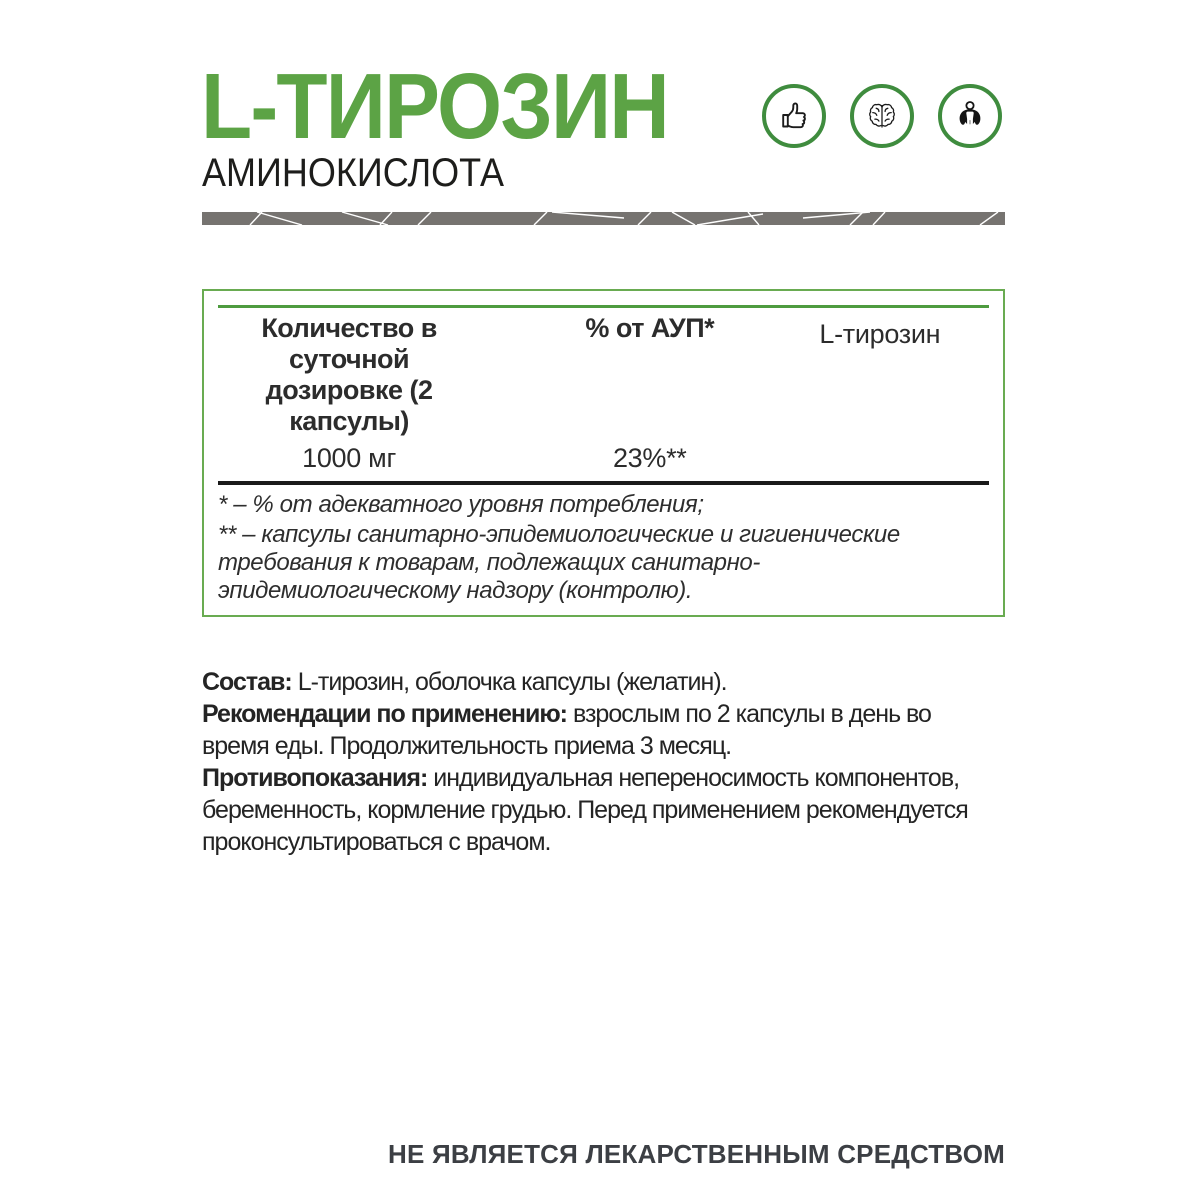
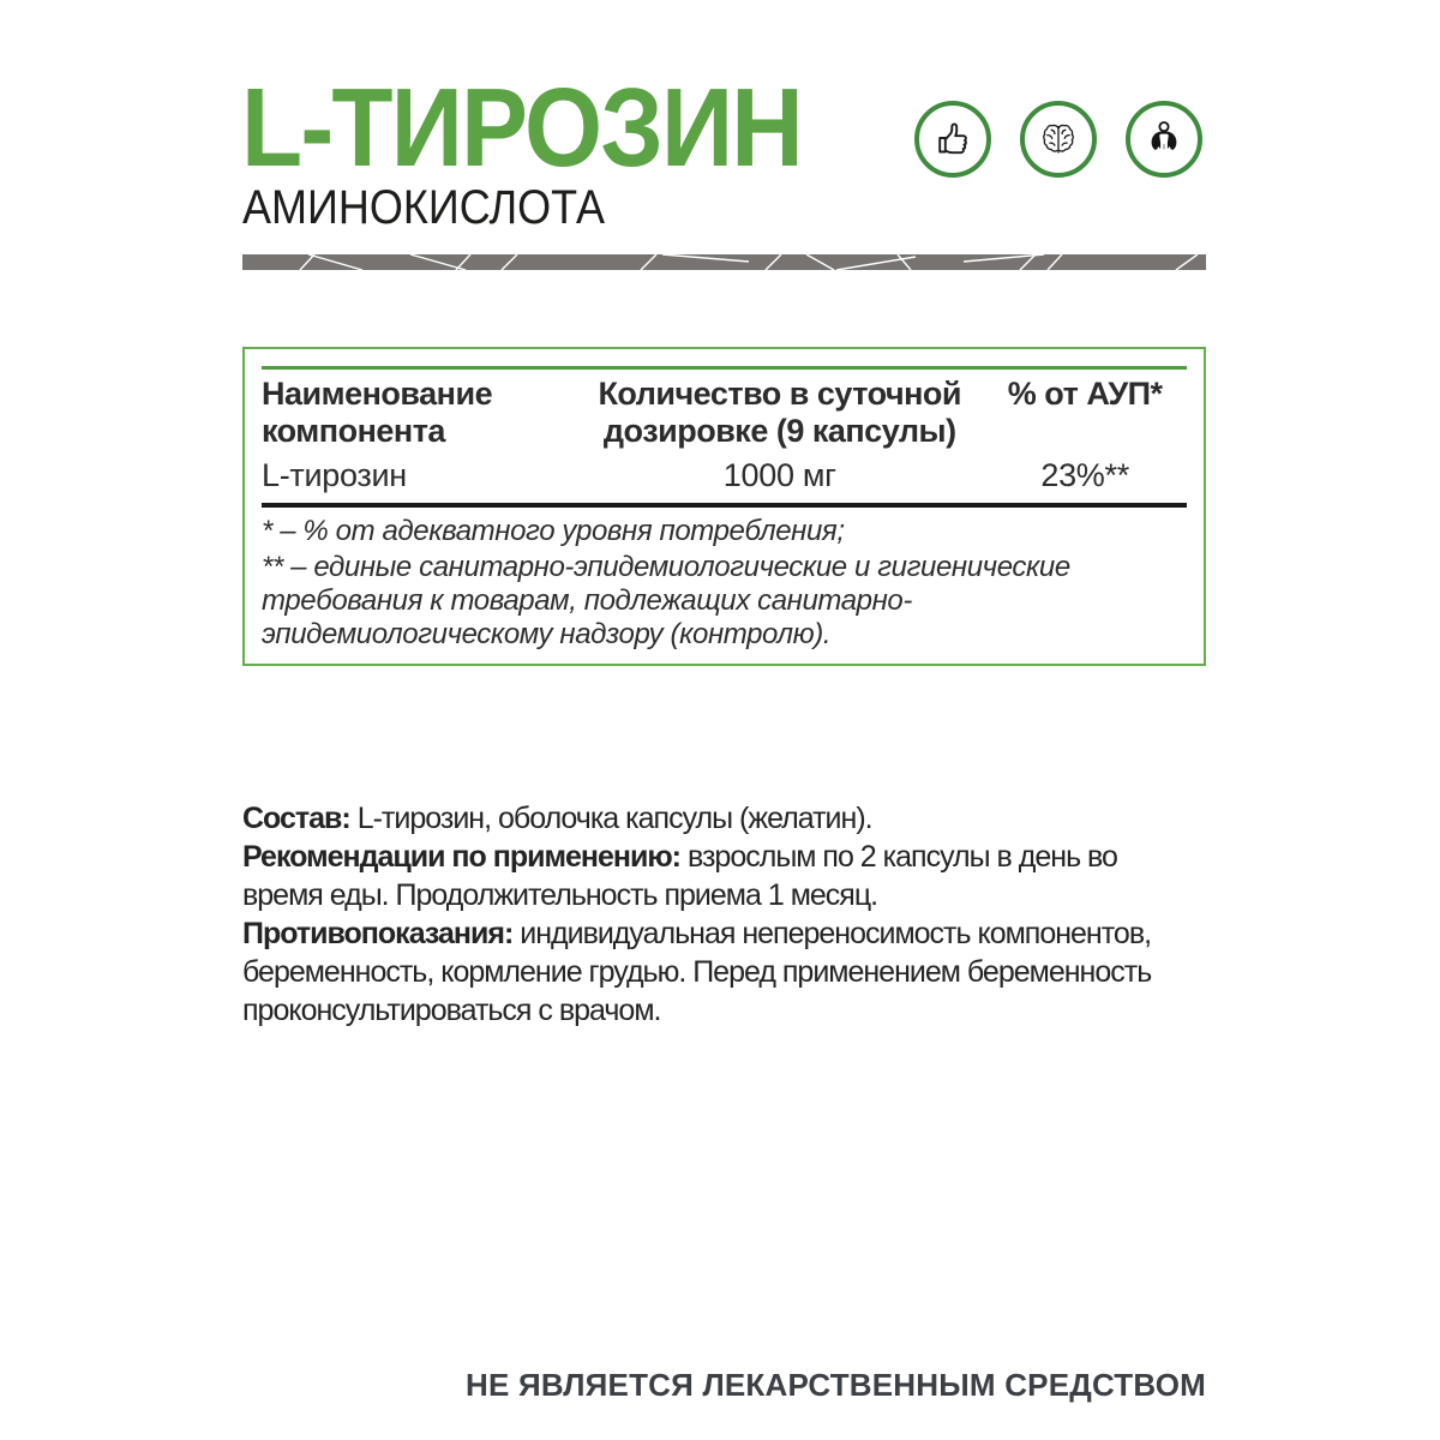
  L-ТИРОЗИН
  АМИНОКИСЛОТА
+ Наименование компонента
- Количество в суточной дозировке (2 капсулы)
+ Количество в суточной дозировке (9 капсулы)
  % от АУП*
  L-тирозин
  1000 мг
  23%**
  * – % от адекватного уровня потребления;
- ** – капсулы санитарно-эпидемиологические и гигиенические требования к товарам, подлежащих санитарно-эпидемиологическому надзору (контролю).
+ ** – единые санитарно-эпидемиологические и гигиенические требования к товарам, подлежащих санитарно-эпидемиологическому надзору (контролю).
  Состав: L-тирозин, оболочка капсулы (желатин).
- Рекомендации по применению: взрослым по 2 капсулы в день во время еды. Продолжительность приема 3 месяц.
+ Рекомендации по применению: взрослым по 2 капсулы в день во время еды. Продолжительность приема 1 месяц.
- Противопоказания: индивидуальная непереносимость компонентов, беременность, кормление грудью. Перед применением рекомендуется проконсультироваться с врачом.
+ Противопоказания: индивидуальная непереносимость компонентов, беременность, кормление грудью. Перед применением беременность проконсультироваться с врачом.
  НЕ ЯВЛЯЕТСЯ ЛЕКАРСТВЕННЫМ СРЕДСТВОМ
